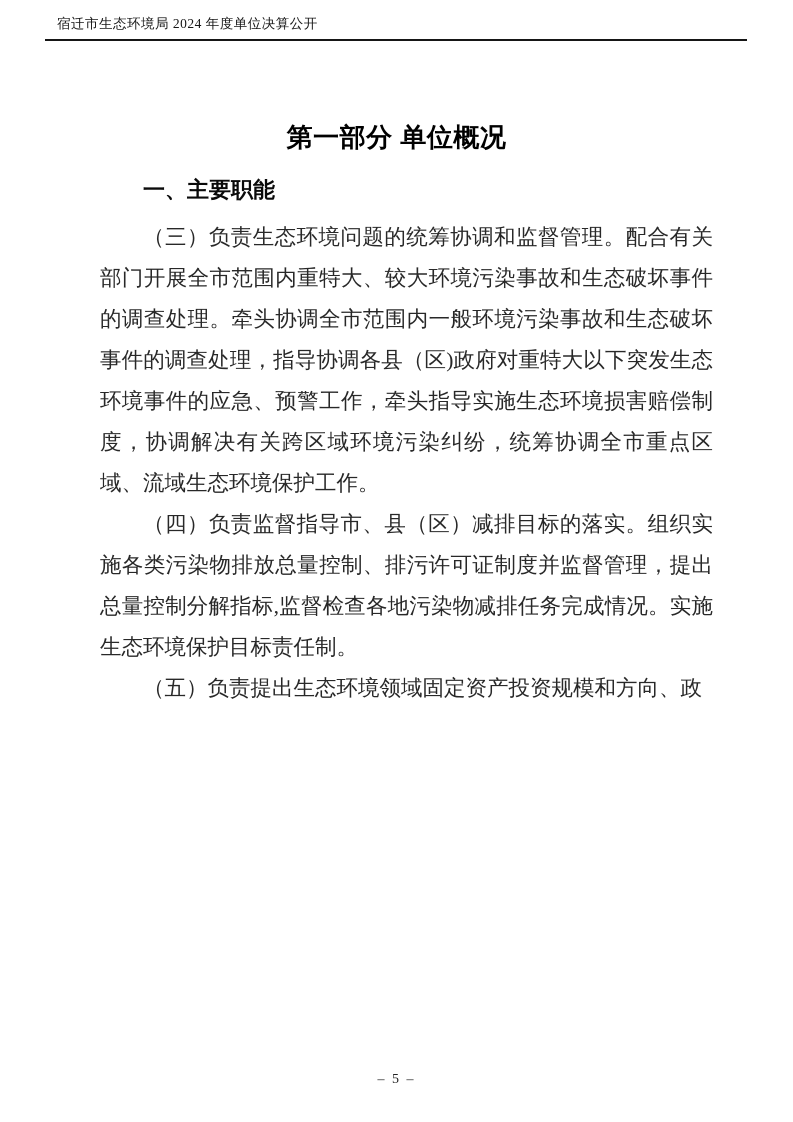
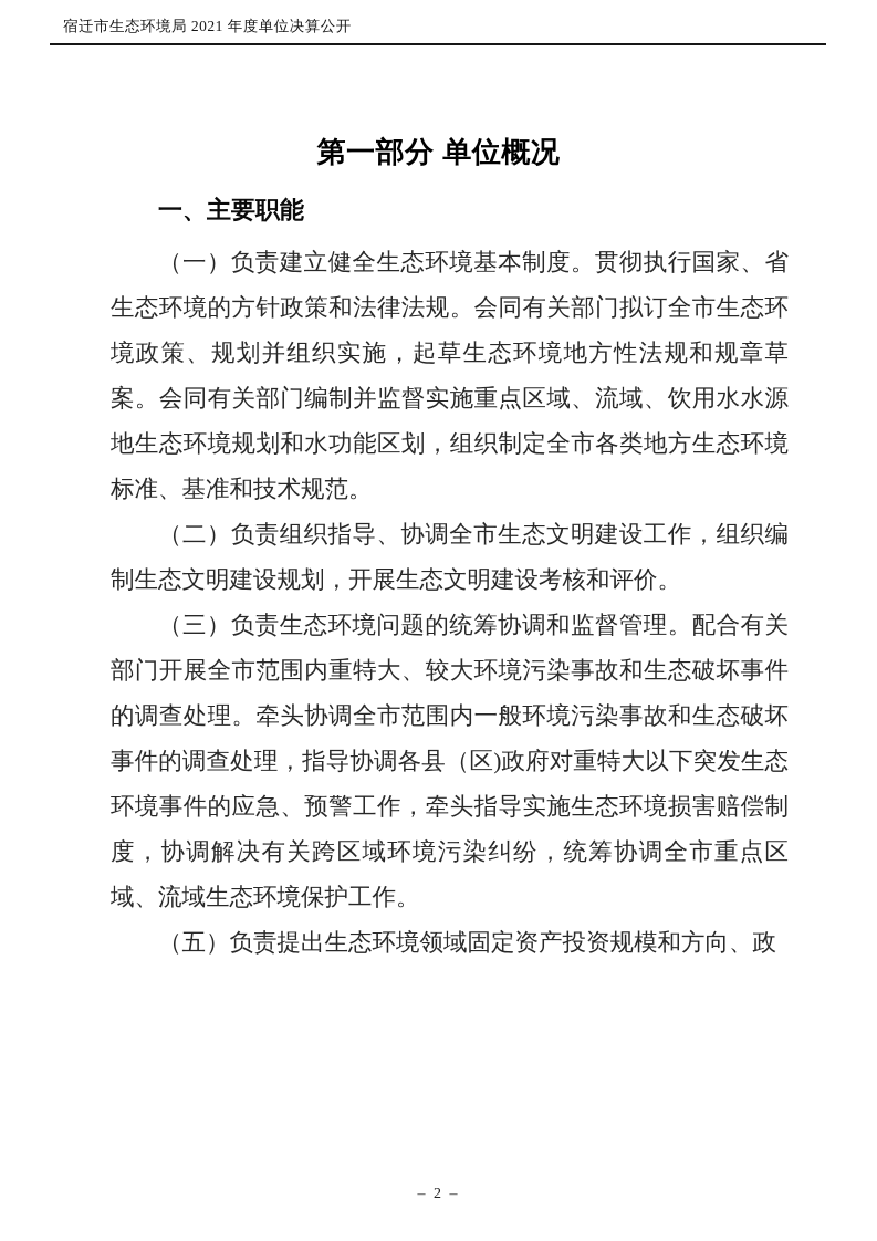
- 宿迁市生态环境局 2024 年度单位决算公开
+ 宿迁市生态环境局 2021 年度单位决算公开
  第一部分 单位概况
  一、主要职能
+ （一）负责建立健全生态环境基本制度。贯彻执行国家、省生态环境的方针政策和法律法规。会同有关部门拟订全市生态环境政策、规划并组织实施，起草生态环境地方性法规和规章草案。会同有关部门编制并监督实施重点区域、流域、饮用水水源地生态环境规划和水功能区划，组织制定全市各类地方生态环境标准、基准和技术规范。
+ （二）负责组织指导、协调全市生态文明建设工作，组织编制生态文明建设规划，开展生态文明建设考核和评价。
  （三）负责生态环境问题的统筹协调和监督管理。配合有关部门开展全市范围内重特大、较大环境污染事故和生态破坏事件的调查处理。牵头协调全市范围内一般环境污染事故和生态破坏事件的调查处理，指导协调各县（区)政府对重特大以下突发生态环境事件的应急、预警工作，牵头指导实施生态环境损害赔偿制度，协调解决有关跨区域环境污染纠纷，统筹协调全市重点区域、流域生态环境保护工作。
- （四）负责监督指导市、县（区）减排目标的落实。组织实施各类污染物排放总量控制、排污许可证制度并监督管理，提出总量控制分解指标,监督检查各地污染物减排任务完成情况。实施生态环境保护目标责任制。
  （五）负责提出生态环境领域固定资产投资规模和方向、政
- – 5 –
+ – 2 –
